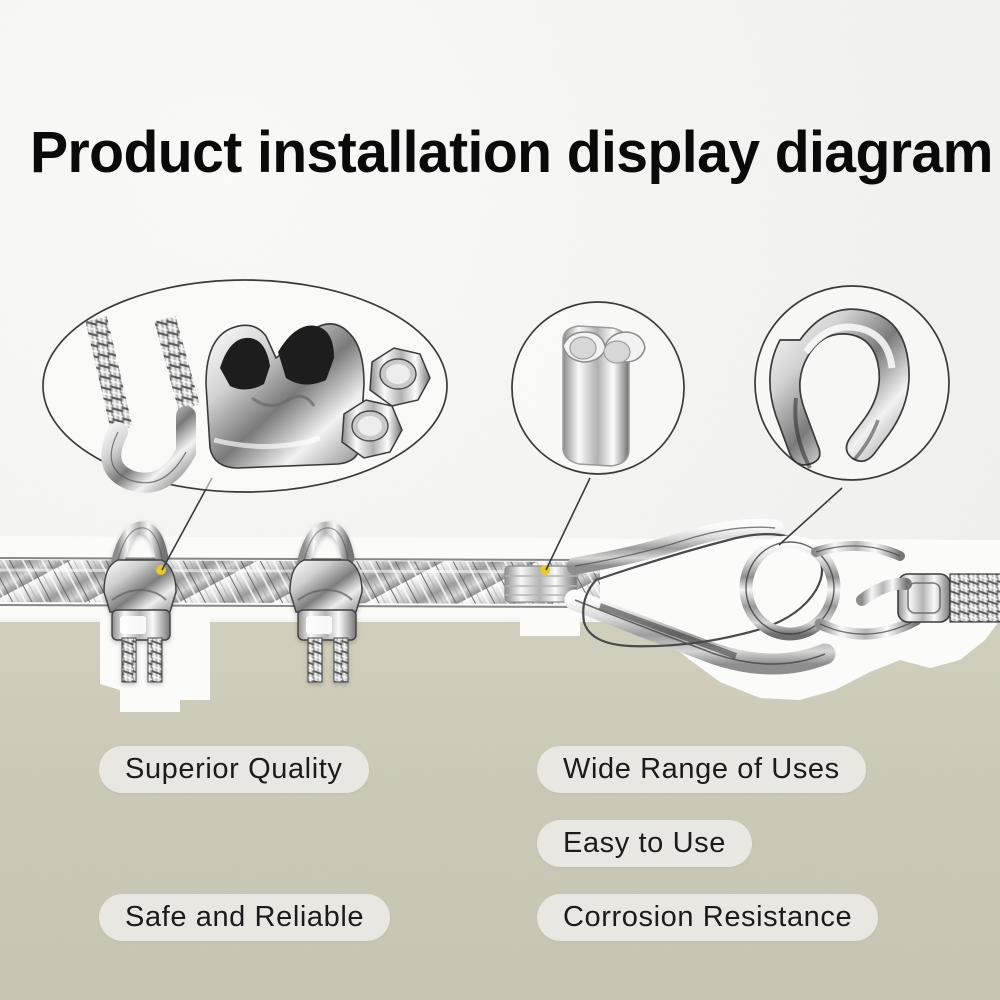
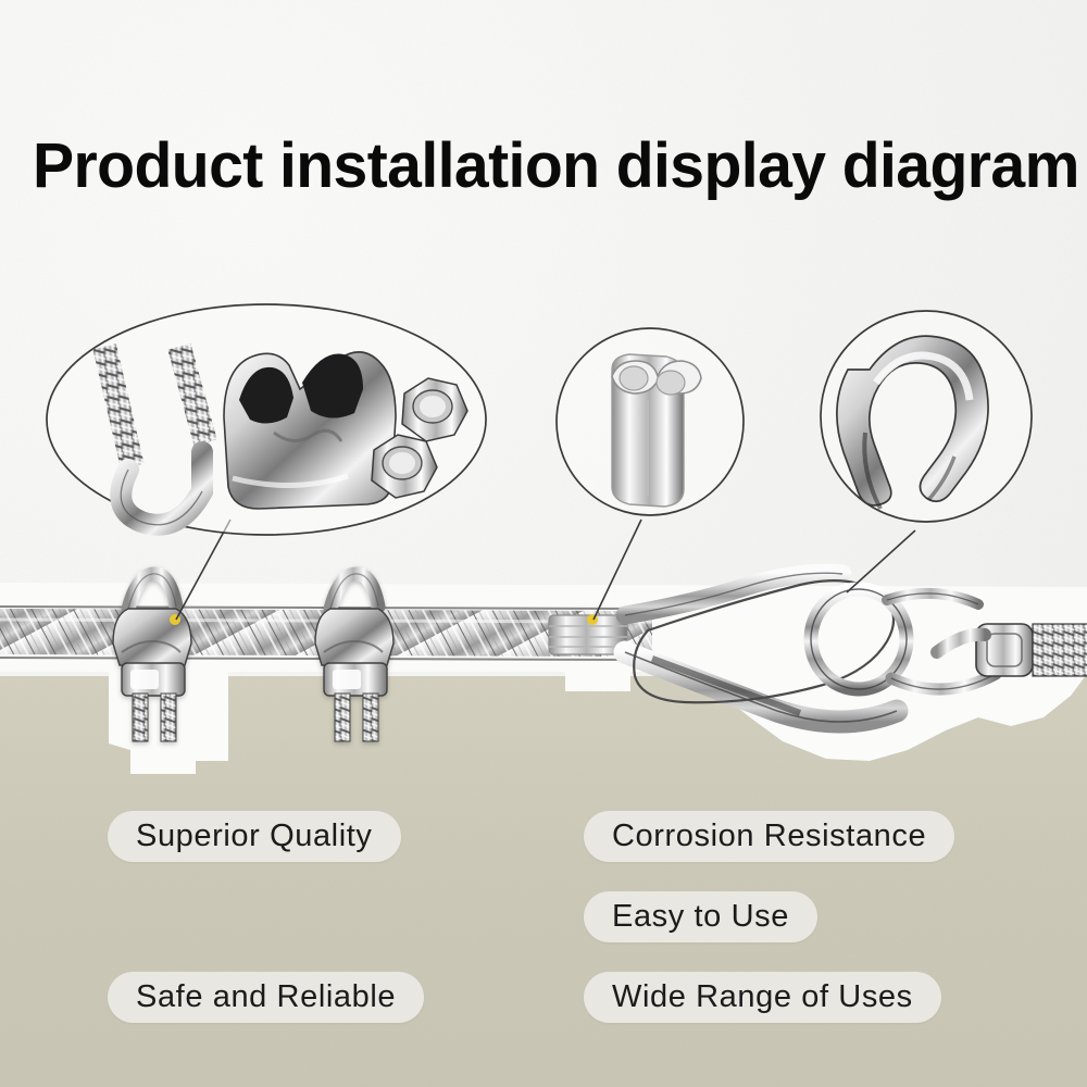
  Product installation display diagra
  Superior Quality
  Safe and Reliable
- Wide Range of Uses
+ Corrosion Resistance
  Easy to Use
- Corrosion Resistance
+ Wide Range of Uses
